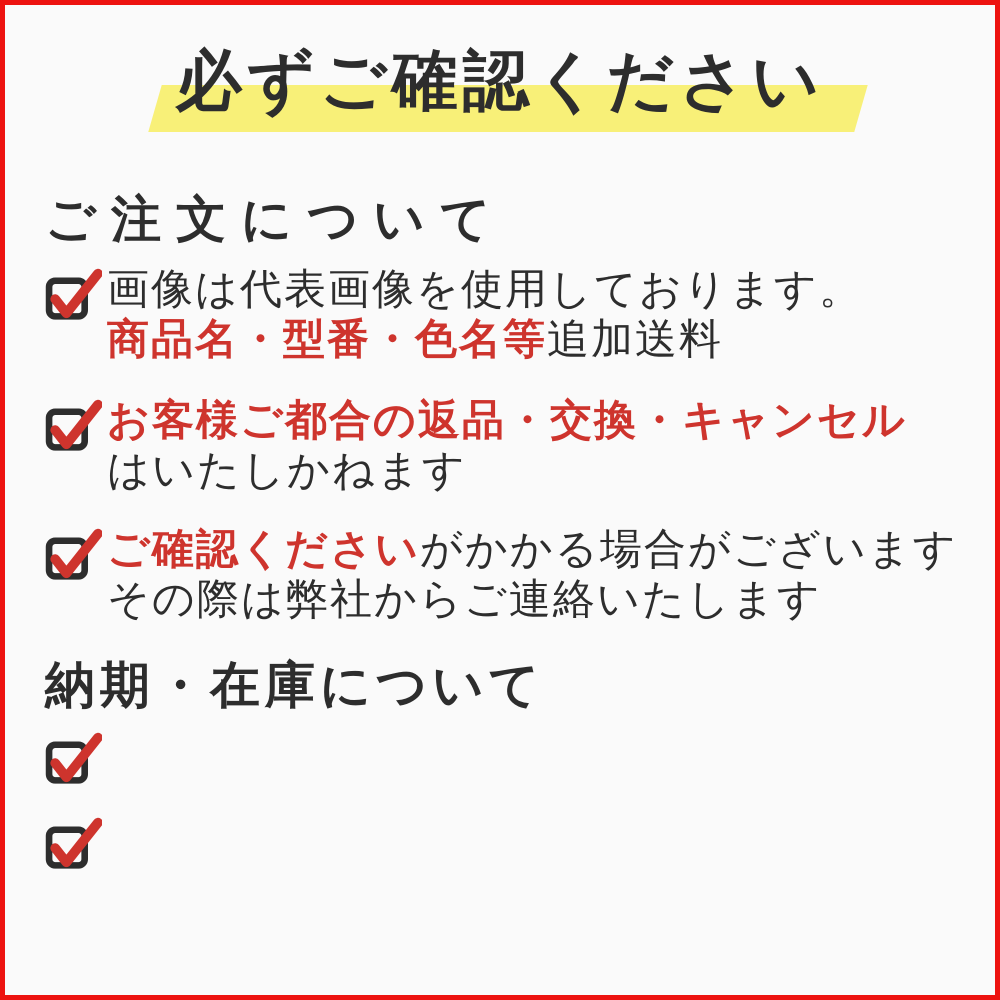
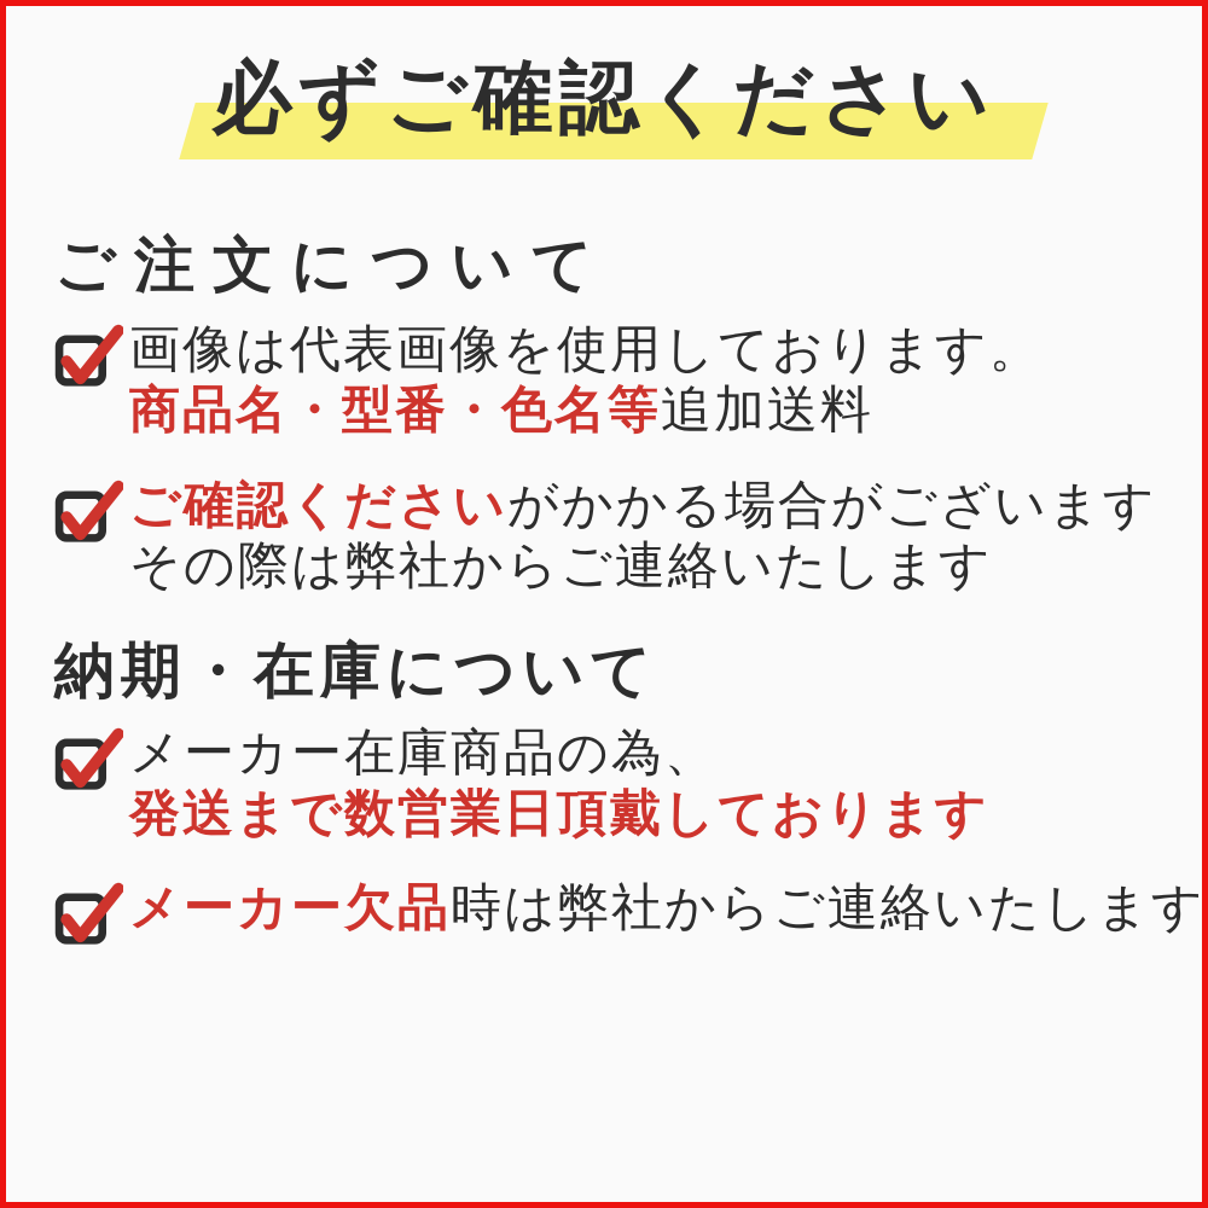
  必ずご確認ください
  ご注文について
  画像は代表画像を使用しております。
  商品名・型番・色名等追加送料
- お客様ご都合の返品・交換・キャンセル
- はいたしかねます
  ご確認くださいがかかる場合がございます
  その際は弊社からご連絡いたします
  納期・在庫について
+ メーカー在庫商品の為、
+ 発送まで数営業日頂戴しております
+ メーカー欠品時は弊社からご連絡いたします
